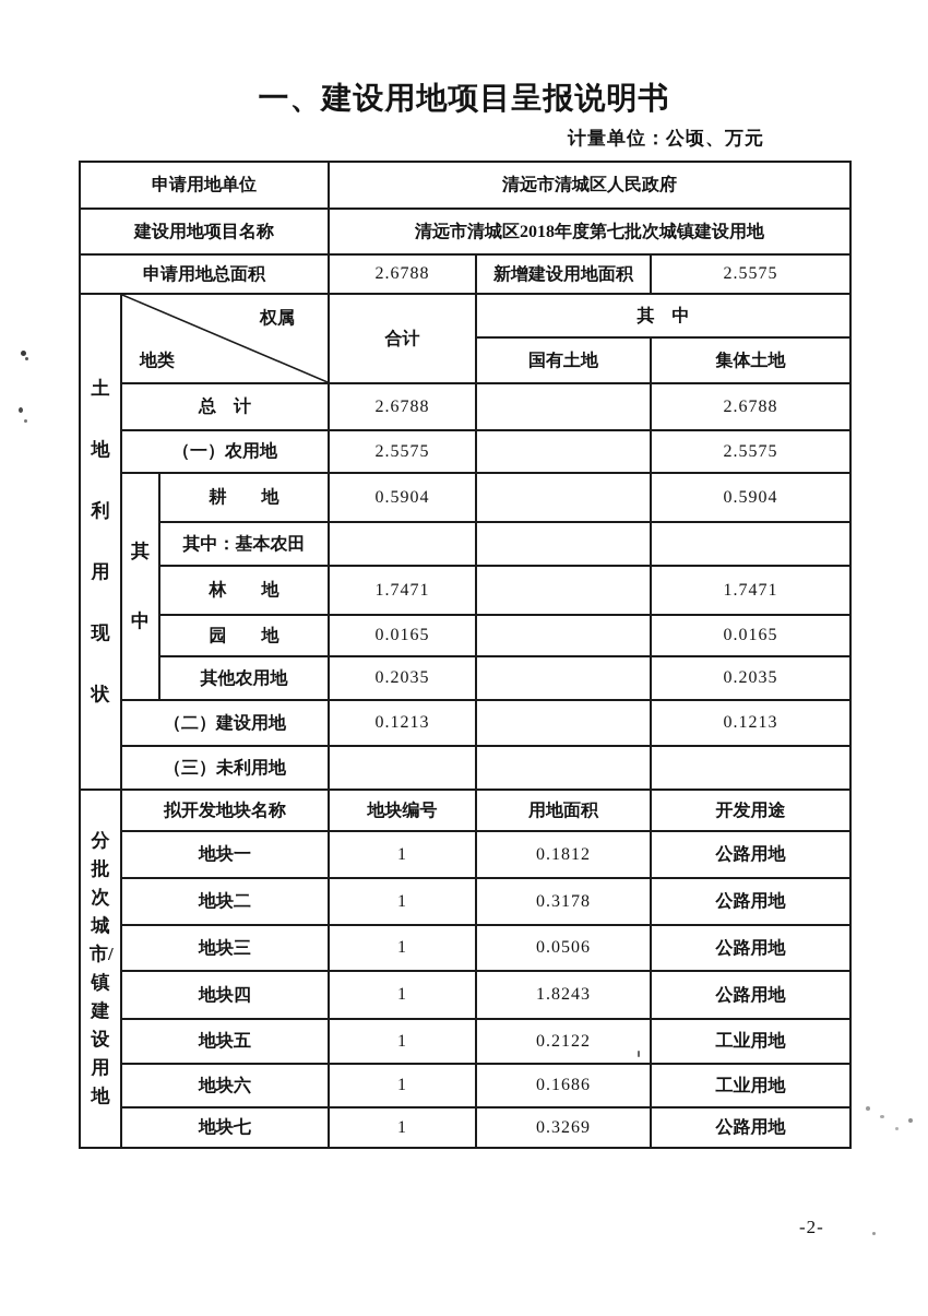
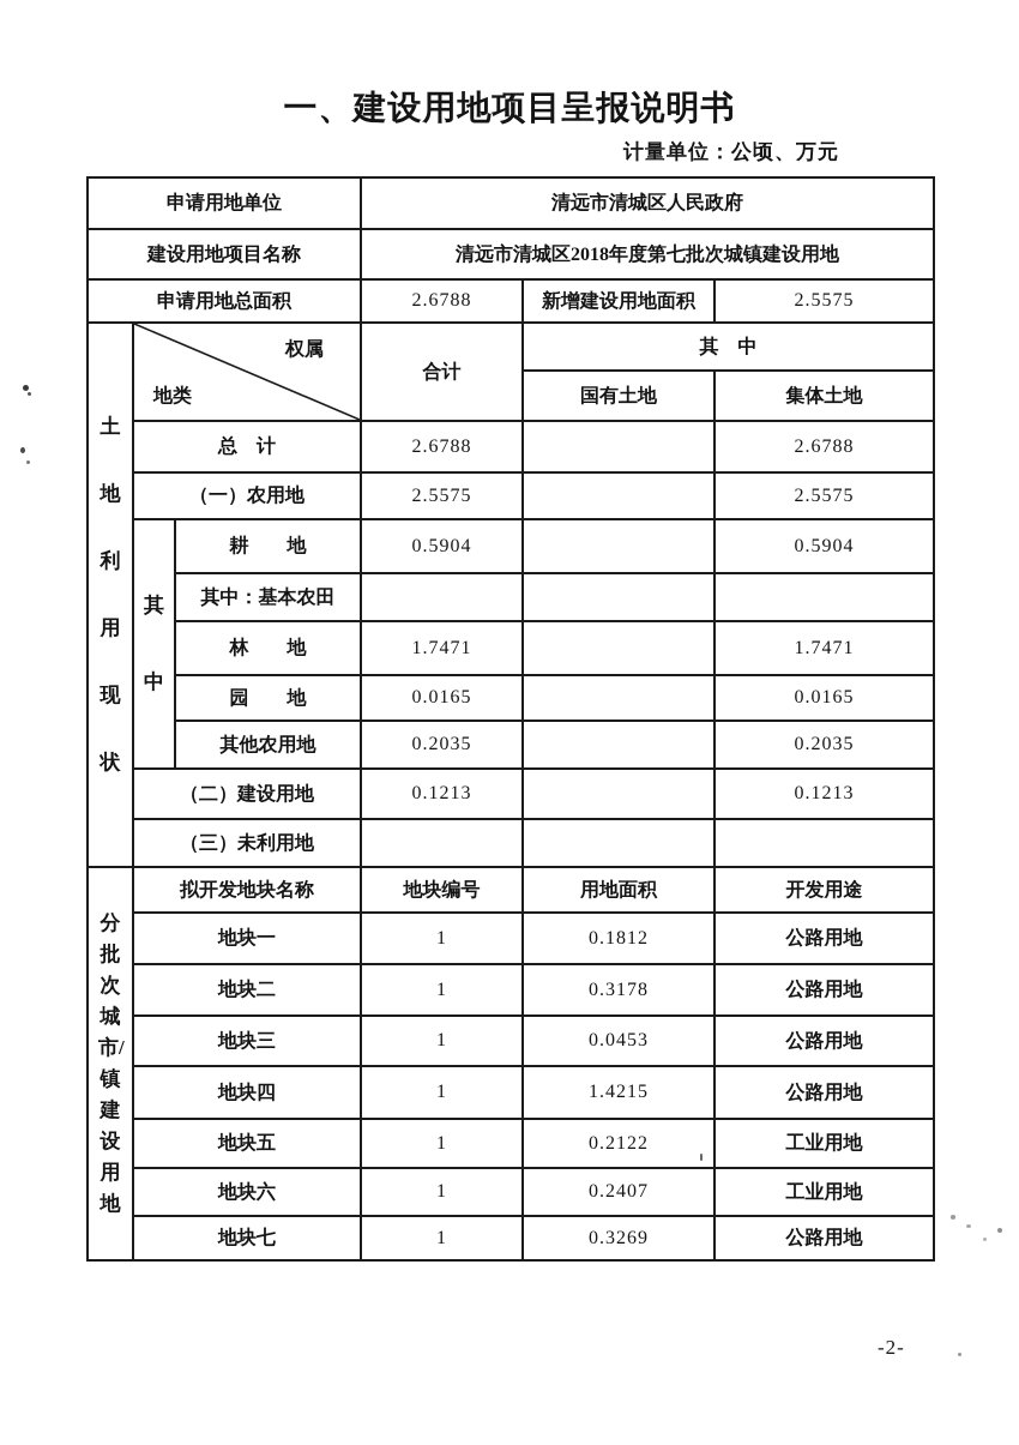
  一、建设用地项目呈报说明书
  计量单位：公顷、万元
  申请用地单位	清远市清城区人民政府
  建设用地项目名称	清远市清城区2018年度第七批次城镇建设用地
  申请用地总面积	2.6788	新增建设用地面积	2.5575
  土地利用现状	权属 地类	合计	其 中
  国有土地	集体土地
  总 计	2.6788		2.6788
  （一）农用地	2.5575		2.5575
  其中	耕 地	0.5904		0.5904
  其中：基本农田
  林 地	1.7471		1.7471
  园 地	0.0165		0.0165
  其他农用地	0.2035		0.2035
  （二）建设用地	0.1213		0.1213
  （三）未利用地
  分批次城市/镇建设用地	拟开发地块名称	地块编号	用地面积	开发用途
  地块一	1	0.1812	公路用地
  地块二	1	0.3178	公路用地
- 地块三	1	0.0506	公路用地
+ 地块三	1	0.0453	公路用地
- 地块四	1	1.8243	公路用地
+ 地块四	1	1.4215	公路用地
  地块五	1	0.2122	工业用地
- 地块六	1	0.1686	工业用地
+ 地块六	1	0.2407	工业用地
  地块七	1	0.3269	公路用地
  -2-
